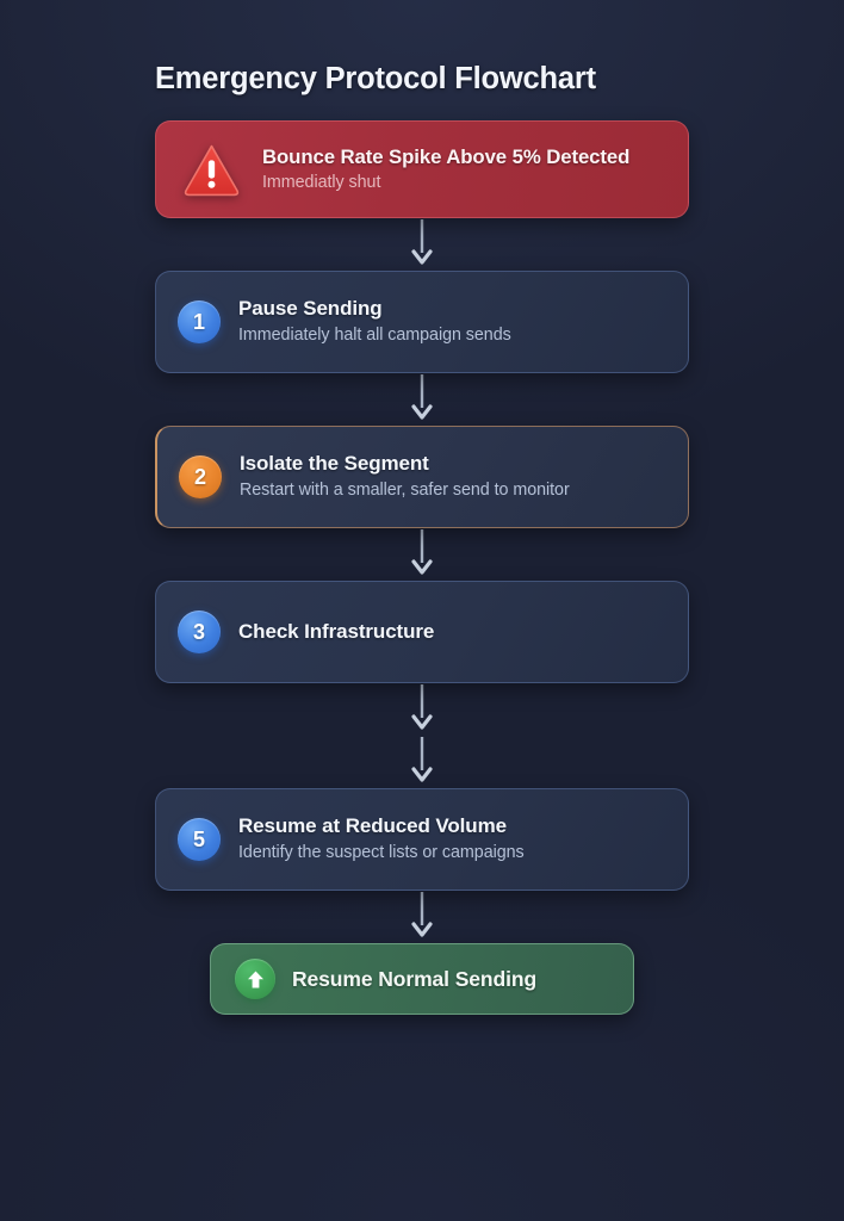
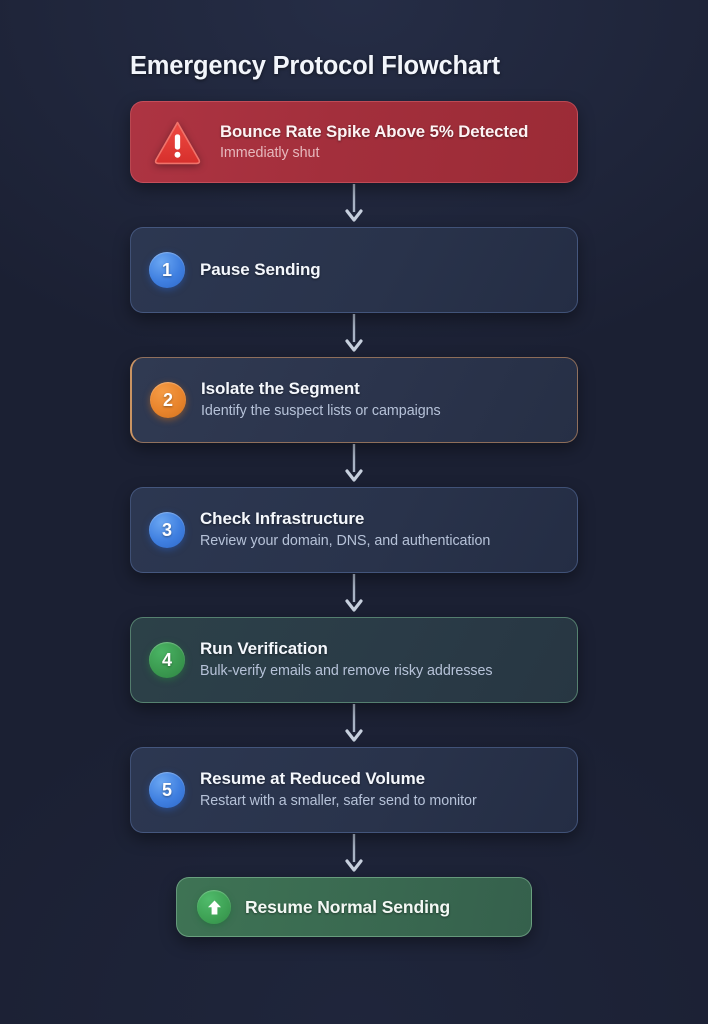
  Emergency Protocol Flowchart
  Bounce Rate Spike Above 5% Detected
  Immediatly shut
  1
  Pause Sending
- Immediately halt all campaign sends
  2
  Isolate the Segment
- Restart with a smaller, safer send to monitor
+ Identify the suspect lists or campaigns
  3
  Check Infrastructure
+ Review your domain, DNS, and authentication
+ 4
+ Run Verification
+ Bulk-verify emails and remove risky addresses
  5
  Resume at Reduced Volume
- Identify the suspect lists or campaigns
+ Restart with a smaller, safer send to monitor
  Resume Normal Sending
